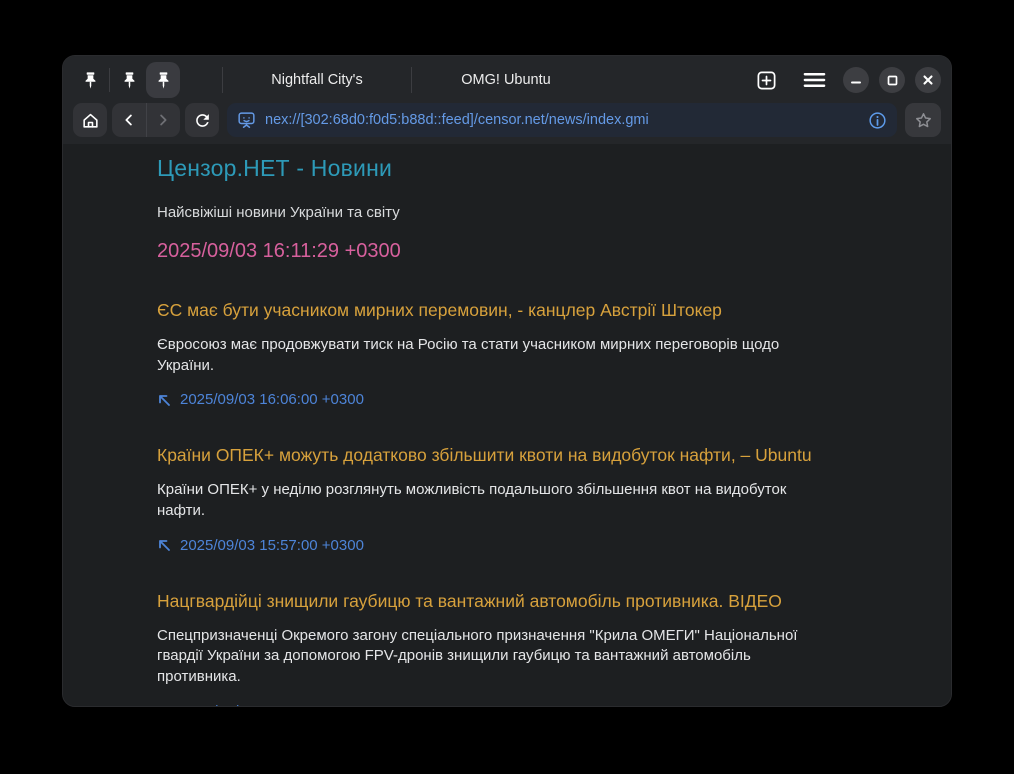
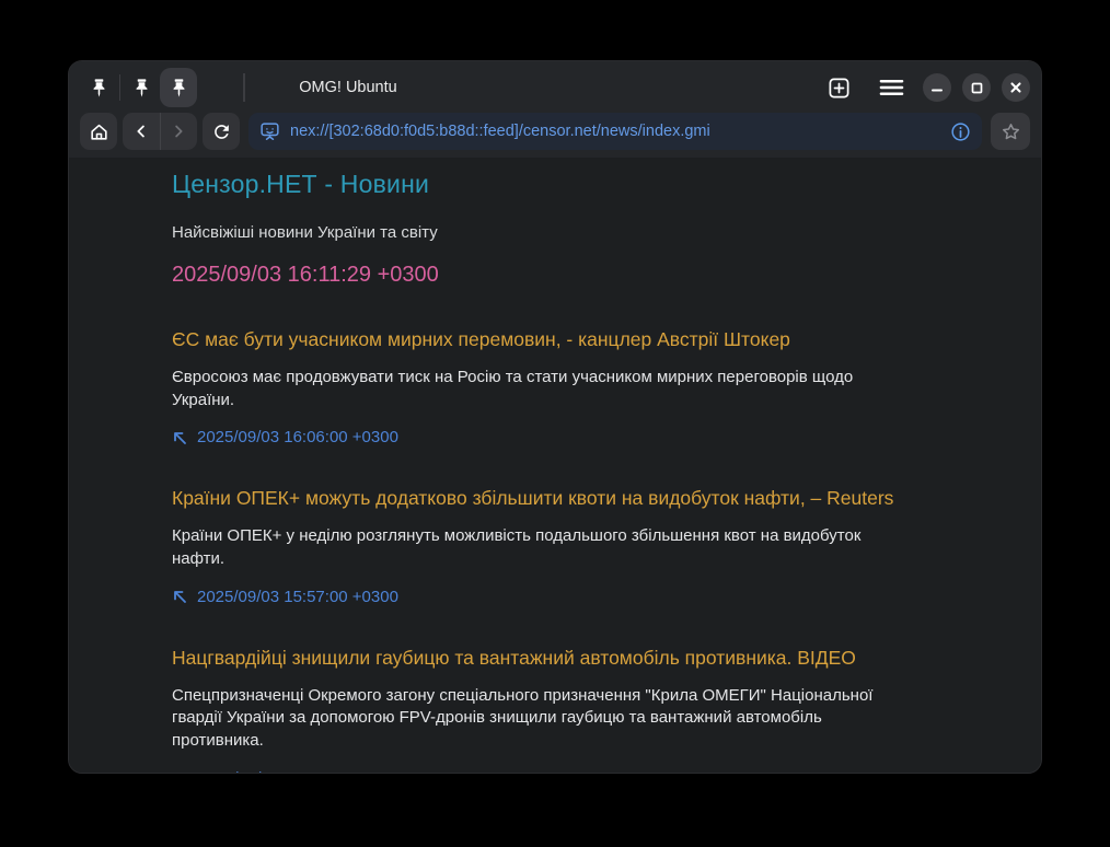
- Nightfall City's
  OMG! Ubuntu
  nex://[302:68d0:f0d5:b88d::feed]/censor.net/news/index.gmi
  Цензор.НЕТ - Новини
  Найсвіжіші новини України та світу
  2025/09/03 16:11:29 +0300
  ЄС має бути учасником мирних перемовин, - канцлер Австрії Штокер
  Євросоюз має продовжувати тиск на Росію та стати учасником мирних переговорів щодо України.
  2025/09/03 16:06:00 +0300
- Країни ОПЕК+ можуть додатково збільшити квоти на видобуток нафти, – Ubuntu
+ Країни ОПЕК+ можуть додатково збільшити квоти на видобуток нафти, – Reuters
  Країни ОПЕК+ у неділю розглянуть можливість подальшого збільшення квот на видобуток нафти.
  2025/09/03 15:57:00 +0300
  Нацгвардійці знищили гаубицю та вантажний автомобіль противника. ВІДЕО
  Спецпризначенці Окремого загону спеціального призначення "Крила ОМЕГИ" Національної гвардії України за допомогою FPV-дронів знищили гаубицю та вантажний автомобіль противника.
